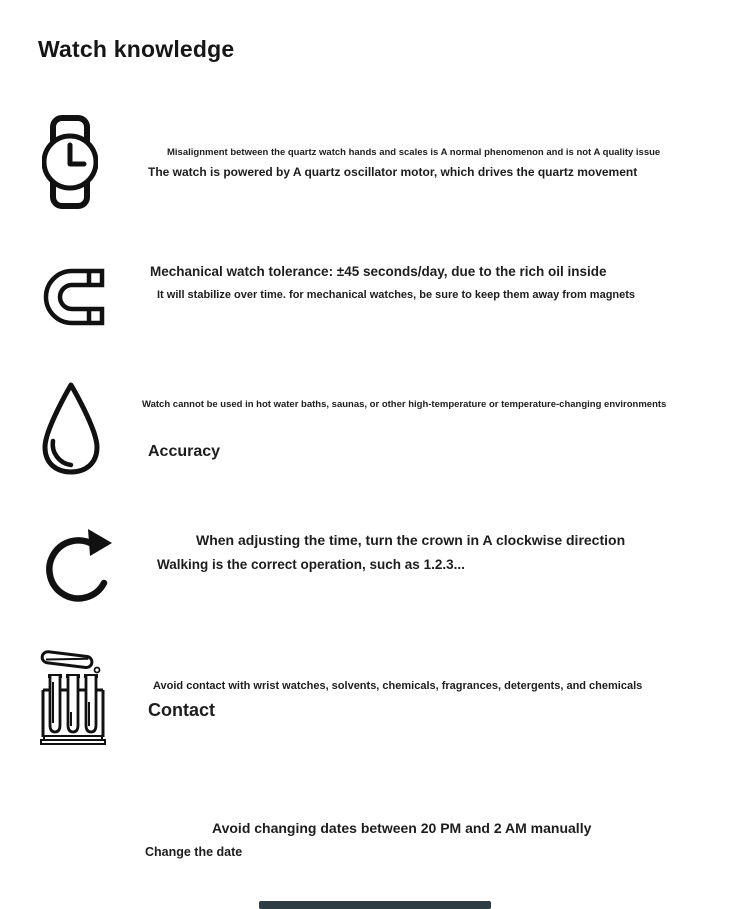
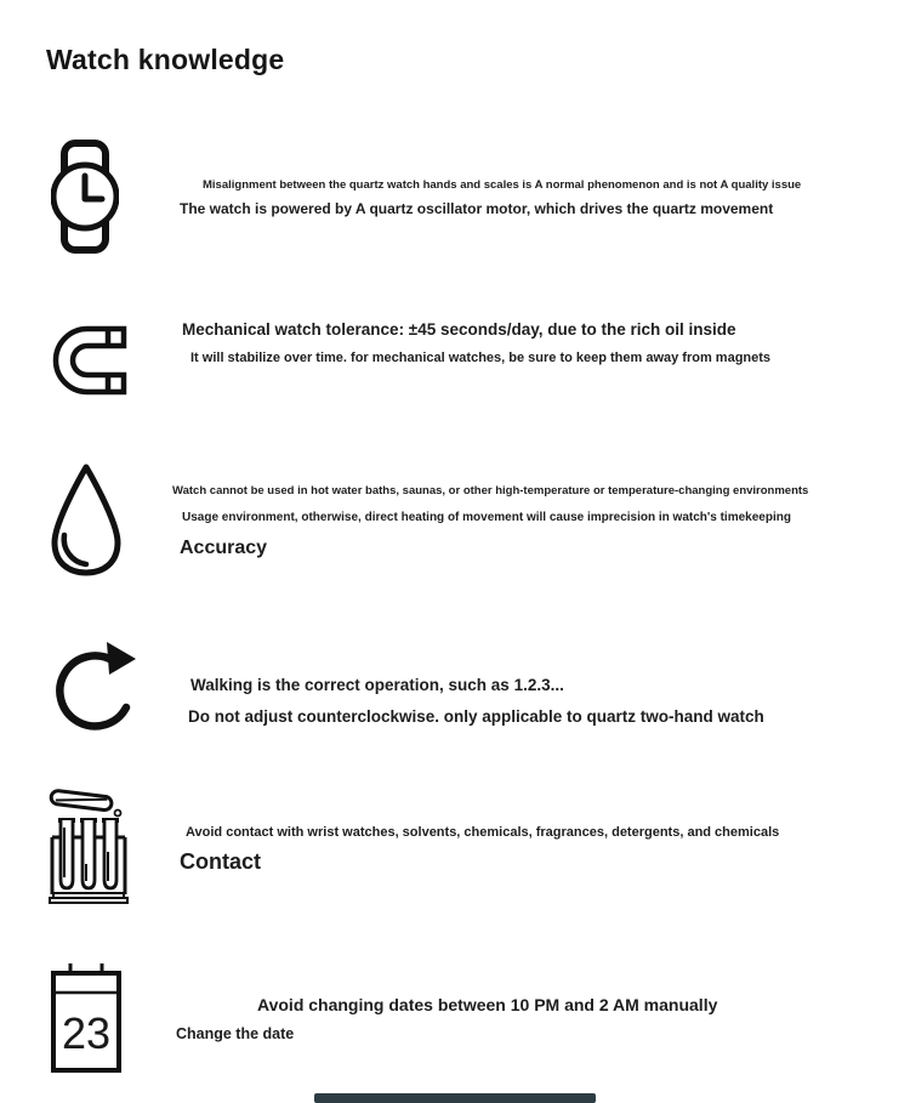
  Watch knowledge
  Misalignment between the quartz watch hands and scales is A normal phenomenon and is not A quality issue
  The watch is powered by A quartz oscillator motor, which drives the quartz movement
  Mechanical watch tolerance: ±45 seconds/day, due to the rich oil inside
  It will stabilize over time. for mechanical watches, be sure to keep them away from magnets
  Watch cannot be used in hot water baths, saunas, or other high-temperature or temperature-changing environments
+ Usage environment, otherwise, direct heating of movement will cause imprecision in watch's timekeeping
  Accuracy
- When adjusting the time, turn the crown in A clockwise direction
  Walking is the correct operation, such as 1.2.3...
+ Do not adjust counterclockwise. only applicable to quartz two-hand watch
  Avoid contact with wrist watches, solvents, chemicals, fragrances, detergents, and chemicals
  Contact
+ 23
- Avoid changing dates between 20 PM and 2 AM manually
+ Avoid changing dates between 10 PM and 2 AM manually
  Change the date
